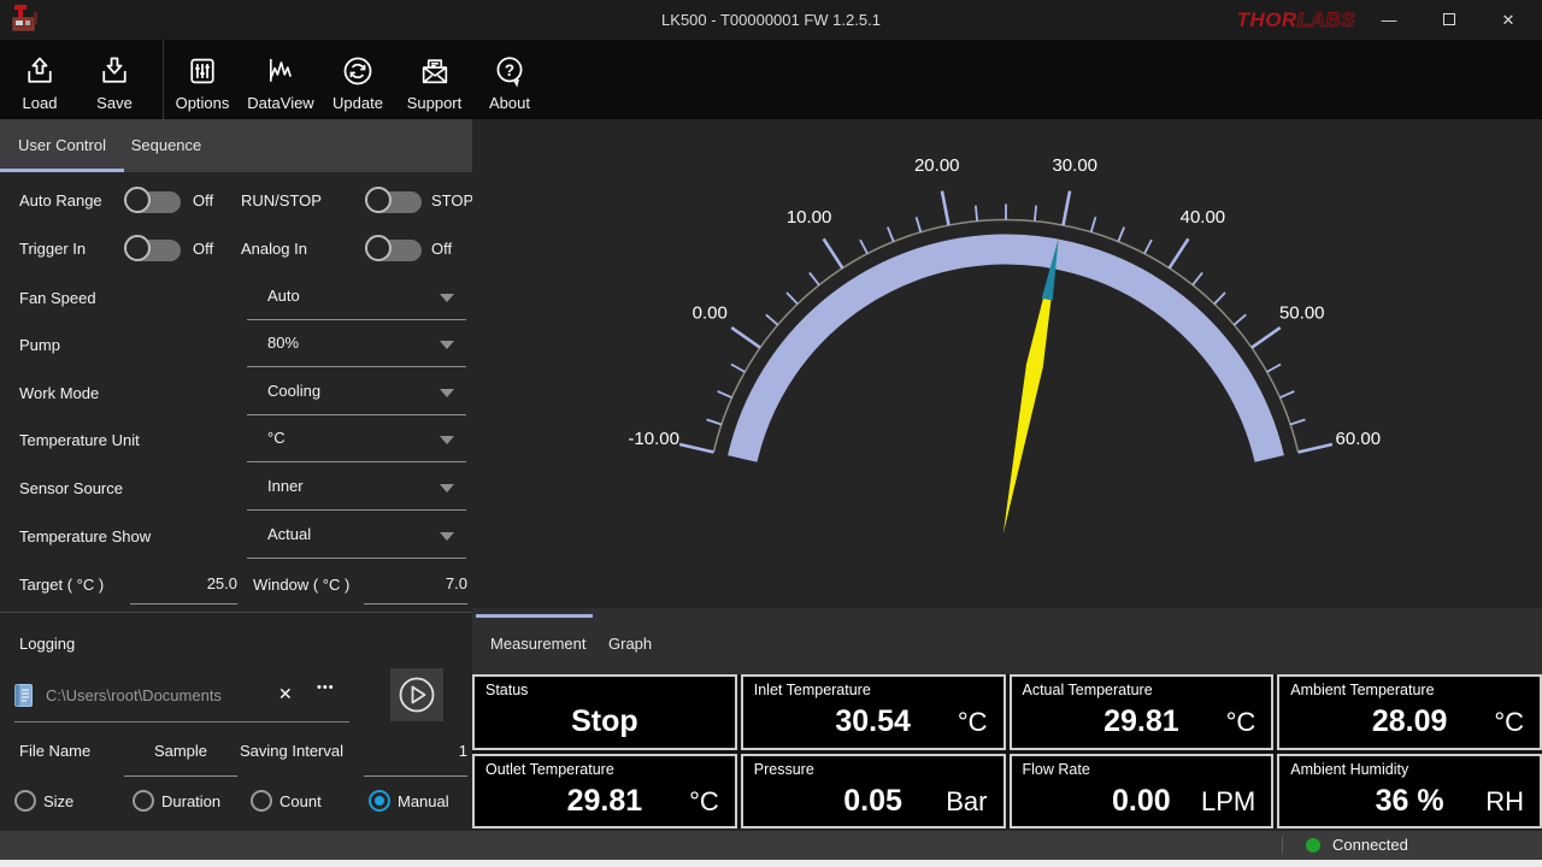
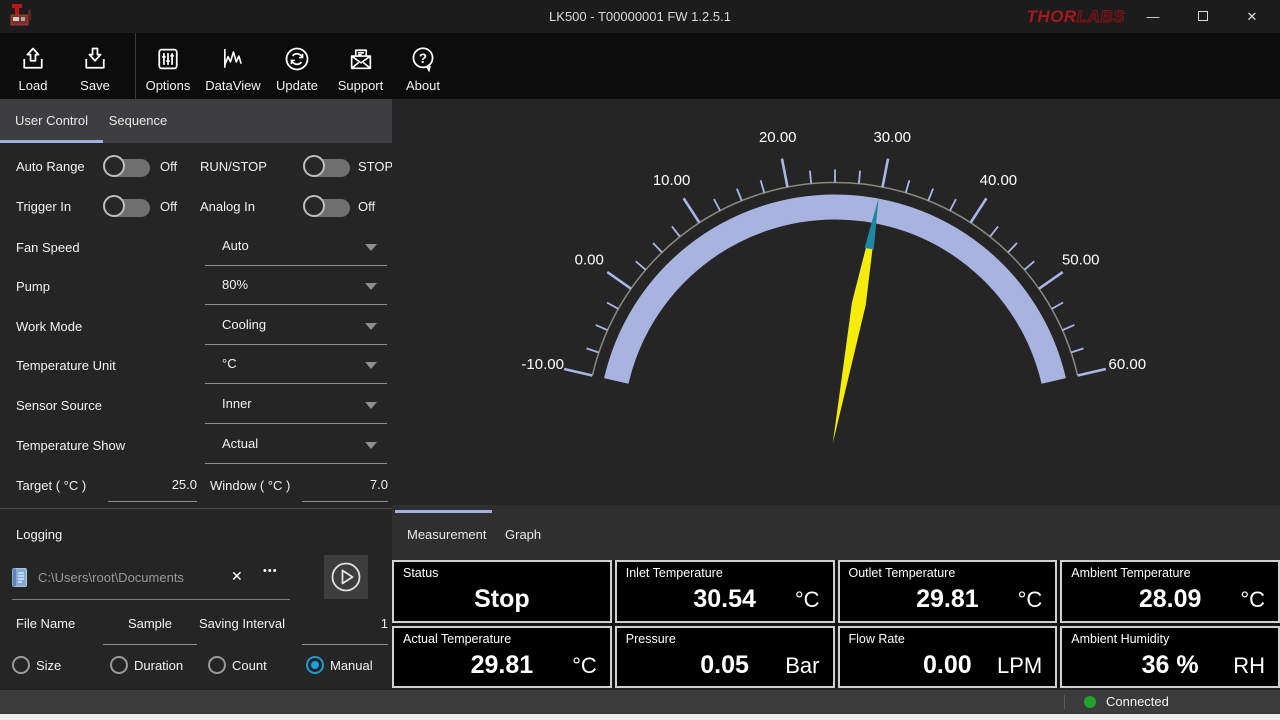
  LK500 - T00000001 FW 1.2.5.1
  THORLABS
  —
  ✕
  Load
  Save
  Options
  DataView
  Update
  Support
  ?
  About
  User Control
  Sequence
  Auto Range
  Off
  RUN/STOP
  STOP
  Trigger In
  Off
  Analog In
  Off
  Fan Speed
  Auto
  Pump
  80%
  Work Mode
  Cooling
  Temperature Unit
  °C
  Sensor Source
  Inner
  Temperature Show
  Actual
  Target ( °C )
  25.0
  Window ( °C )
  7.0
  Logging
  C:\Users\root\Documents
  ✕
  •••
  File Name
  Sample
  Saving Interval
  1
  Size
  Duration
  Count
  Manual
  -10.00
  0.00
  10.00
  20.00
  30.00
  40.00
  50.00
  60.00
  Measurement
  Graph
  Status
  Stop
  Inlet Temperature
  30.54
  °C
- Actual Temperature
+ Outlet Temperature
  29.81
  °C
  Ambient Temperature
  28.09
  °C
- Outlet Temperature
+ Actual Temperature
  29.81
  °C
  Pressure
  0.05
  Bar
  Flow Rate
  0.00
  LPM
  Ambient Humidity
  36 %
  RH
  Connected
